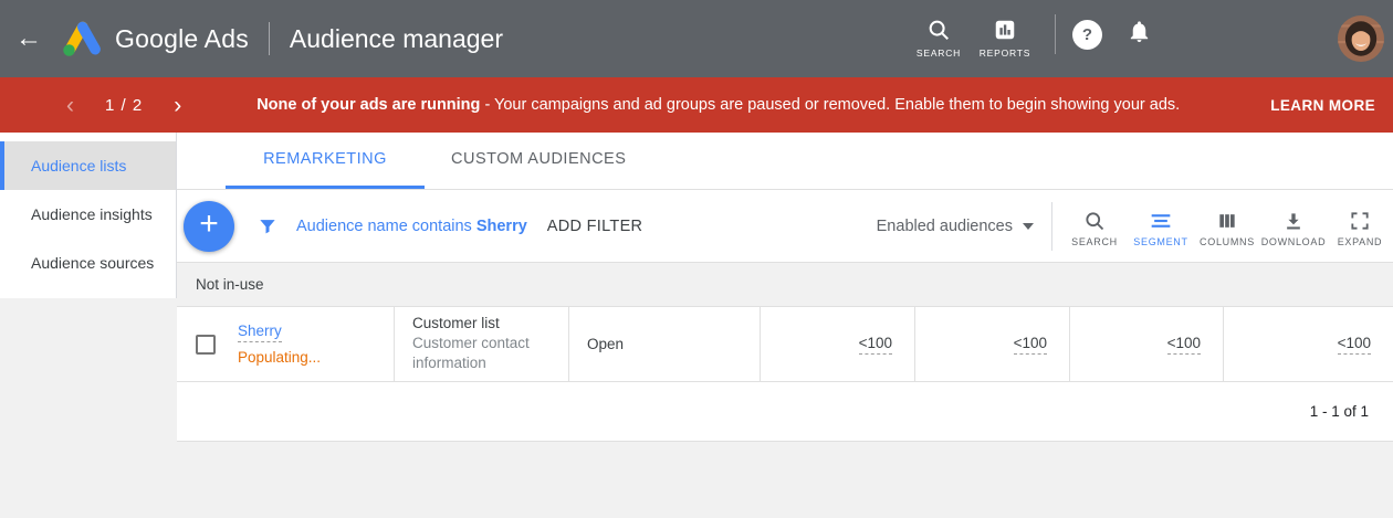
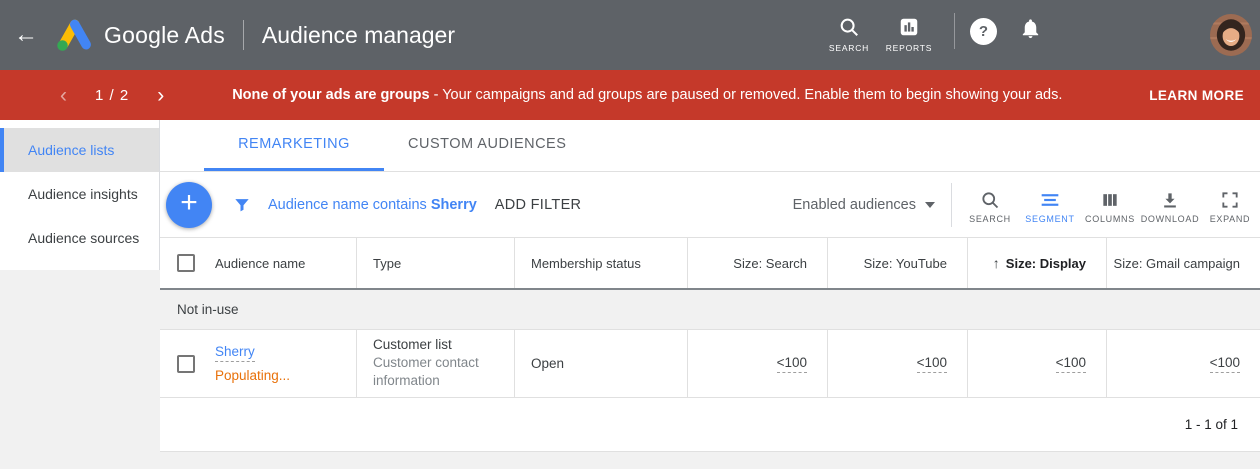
  ←
  Google Ads
  Audience manager
  SEARCH
  REPORTS
  ?
  ‹
  1 / 2
  ›
- None of your ads are running - Your campaigns and ad groups are paused or removed. Enable them to begin showing your ads.
+ None of your ads are groups - Your campaigns and ad groups are paused or removed. Enable them to begin showing your ads.
  LEARN MORE
  Audience lists
  Audience insights
  Audience sources
  REMARKETING
  CUSTOM AUDIENCES
  +
  Audience name contains Sherry
  ADD FILTER
  Enabled audiences
  SEARCH
  SEGMENT
  COLUMNS
  DOWNLOAD
  EXPAND
+ Audience name
+ Type
+ Membership status
+ Size: Search
+ Size: YouTube
+ ↑
+ Size: Display
+ Size: Gmail campaign
  Not in-use
  Sherry
  Populating...
  Customer list
  Customer contact information
  Open
  <100
  <100
  <100
  <100
  1 - 1 of 1
